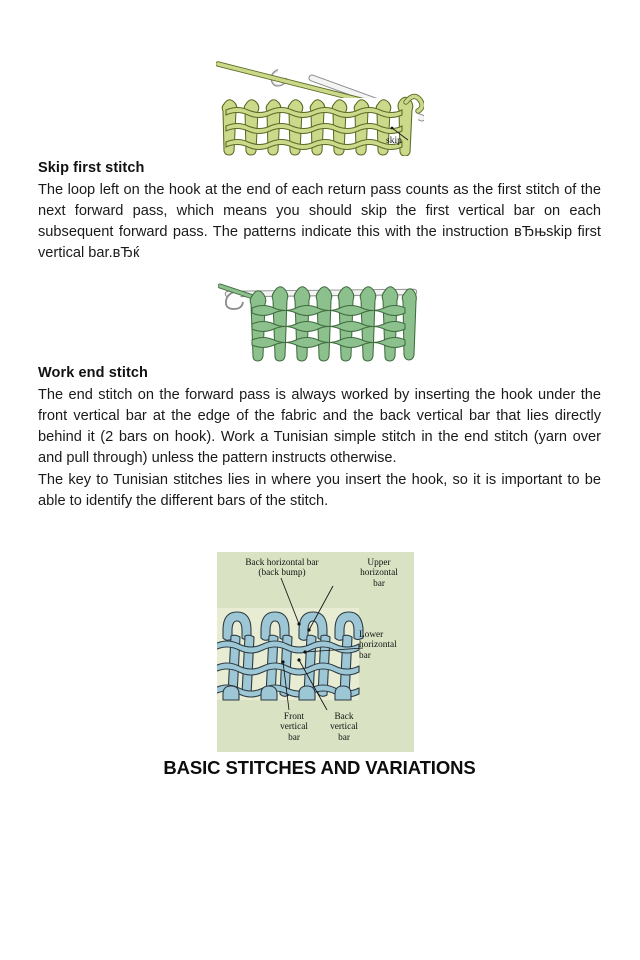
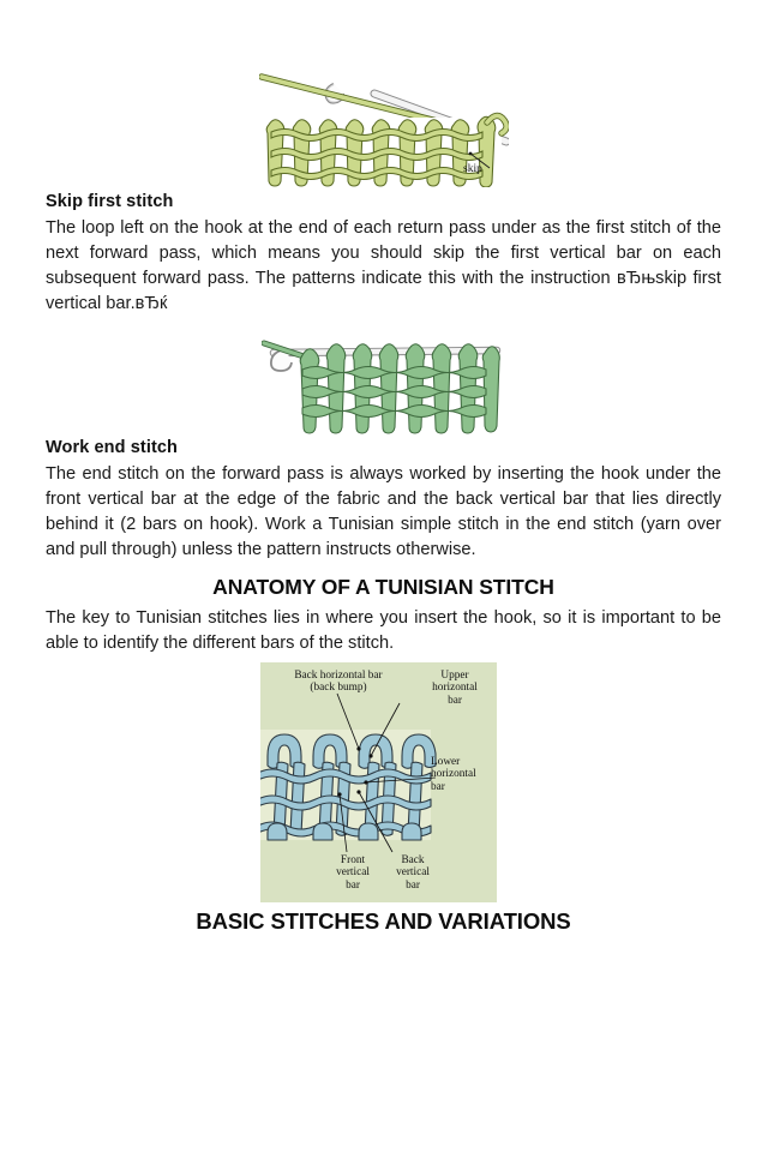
  skip
  Skip first stitch
- The loop left on the hook at the end of each return pass counts as the first stitch of the next forward pass, which means you should skip the first vertical bar on each subsequent forward pass. The patterns indicate this with the instruction вЂњskip first vertical bar.вЂќ
+ The loop left on the hook at the end of each return pass under as the first stitch of the next forward pass, which means you should skip the first vertical bar on each subsequent forward pass. The patterns indicate this with the instruction вЂњskip first vertical bar.вЂќ
  Work end stitch
  The end stitch on the forward pass is always worked by inserting the hook under the front vertical bar at the edge of the fabric and the back vertical bar that lies directly behind it (2 bars on hook). Work a Tunisian simple stitch in the end stitch (yarn over and pull through) unless the pattern instructs otherwise.
+ ANATOMY OF A TUNISIAN STITCH
  The key to Tunisian stitches lies in where you insert the hook, so it is important to be able to identify the different bars of the stitch.
  Back horizontal bar
  (back bump)
  Upper
  horizontal
  bar
  Lower
  horizontal
  bar
  Front
  vertical
  bar
  Back
  vertical
  bar
  BASIC STITCHES AND VARIATIONS
